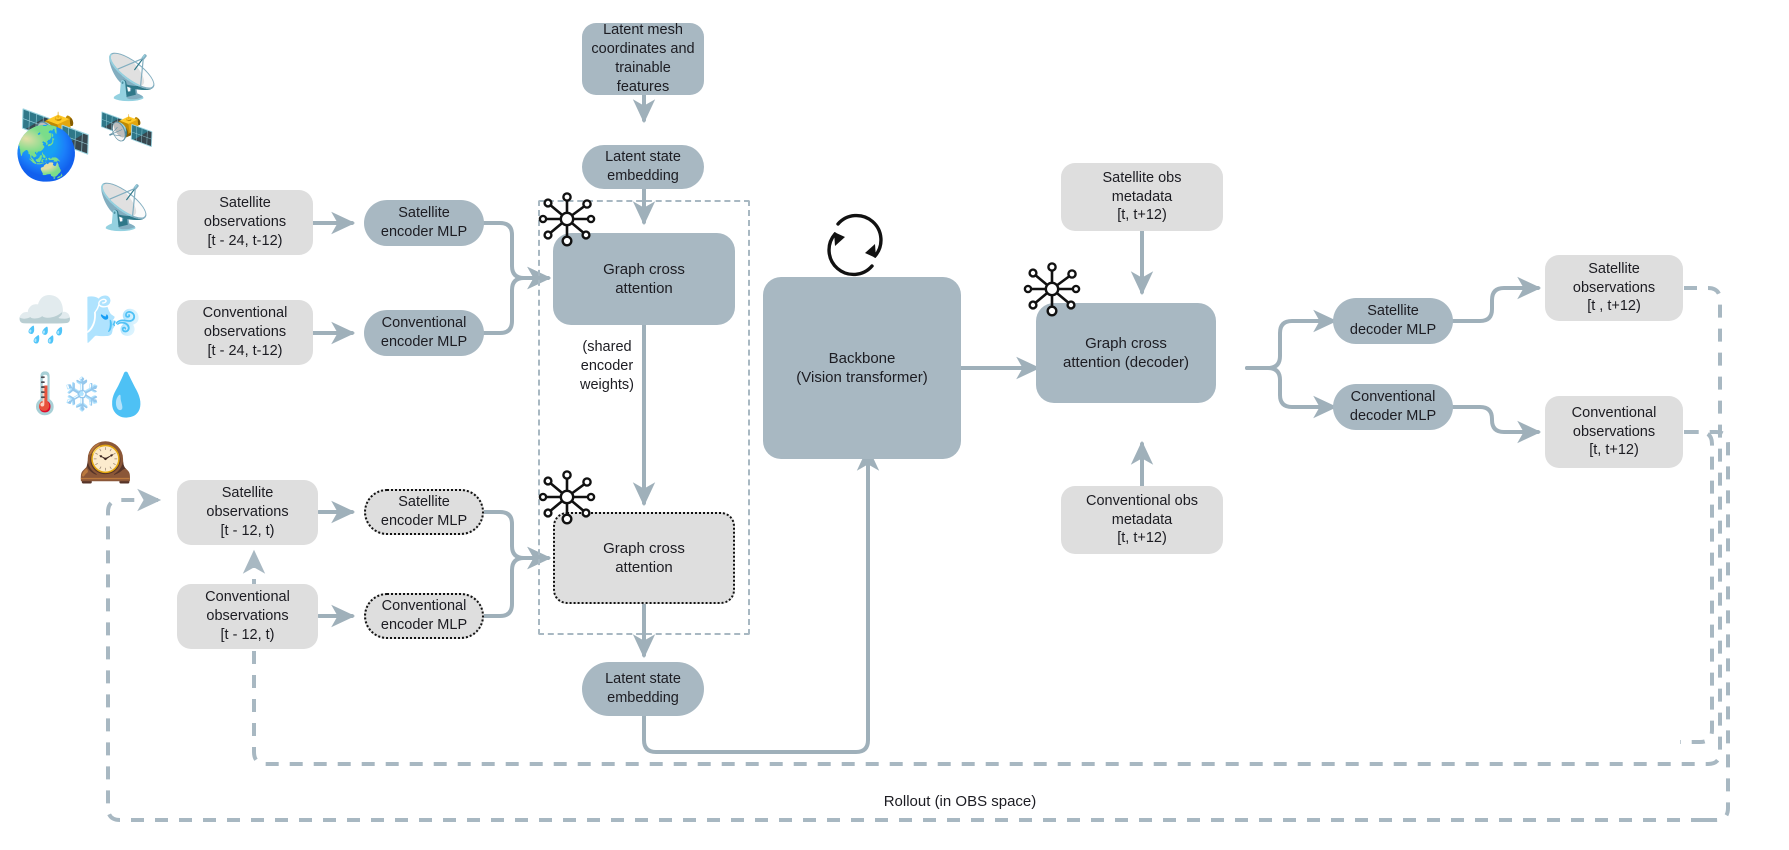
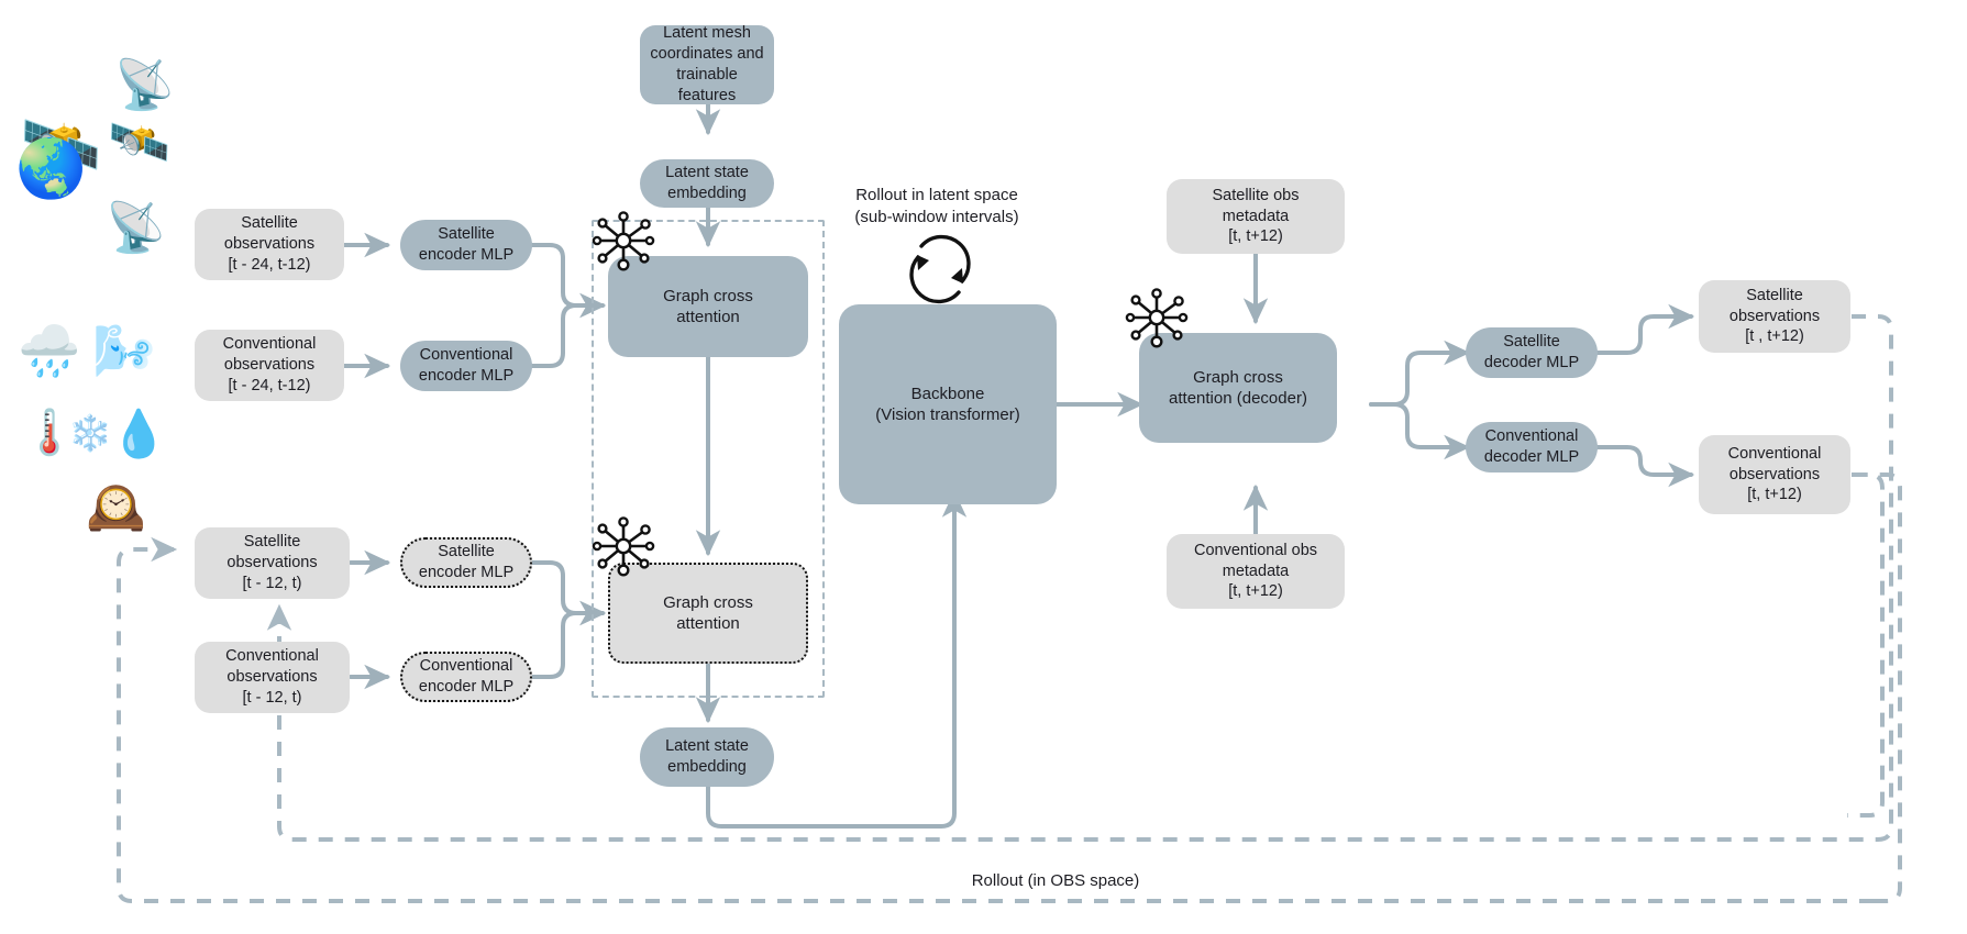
  📡
  🛰️
  🌏
  🛰️
  📡
  🌧️
  🌬️
  🌡️
  ❄️
  💧
  🕰️
  Latent mesh
  coordinates and
  trainable
  features
  Latent state
  embedding
  Satellite
  observations
  [t - 24, t-12)
  Satellite
  encoder MLP
  Conventional
  observations
  [t - 24, t-12)
  Conventional
  encoder MLP
  Graph cross
  attention
- (shared
- encoder
- weights)
  Satellite
  observations
  [t - 12, t)
  Satellite
  encoder MLP
  Conventional
  observations
  [t - 12, t)
  Conventional
  encoder MLP
  Graph cross
  attention
  Latent state
  embedding
+ Rollout in latent space
+ (sub-window intervals)
  Backbone
  (Vision transformer)
  Satellite obs
  metadata
  [t, t+12)
  Graph cross
  attention (decoder)
  Conventional obs
  metadata
  [t, t+12)
  Satellite
  decoder MLP
  Conventional
  decoder MLP
  Satellite
  observations
  [t , t+12)
  Conventional
  observations
  [t, t+12)
  Rollout (in OBS space)
